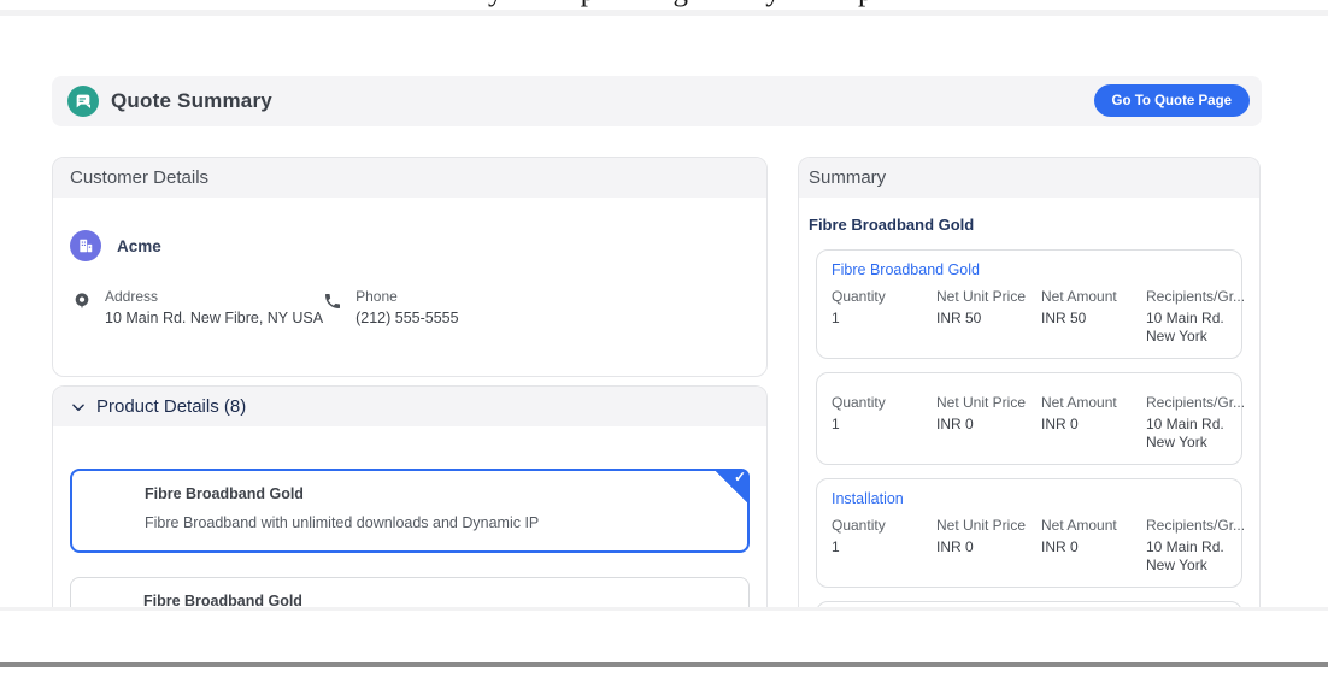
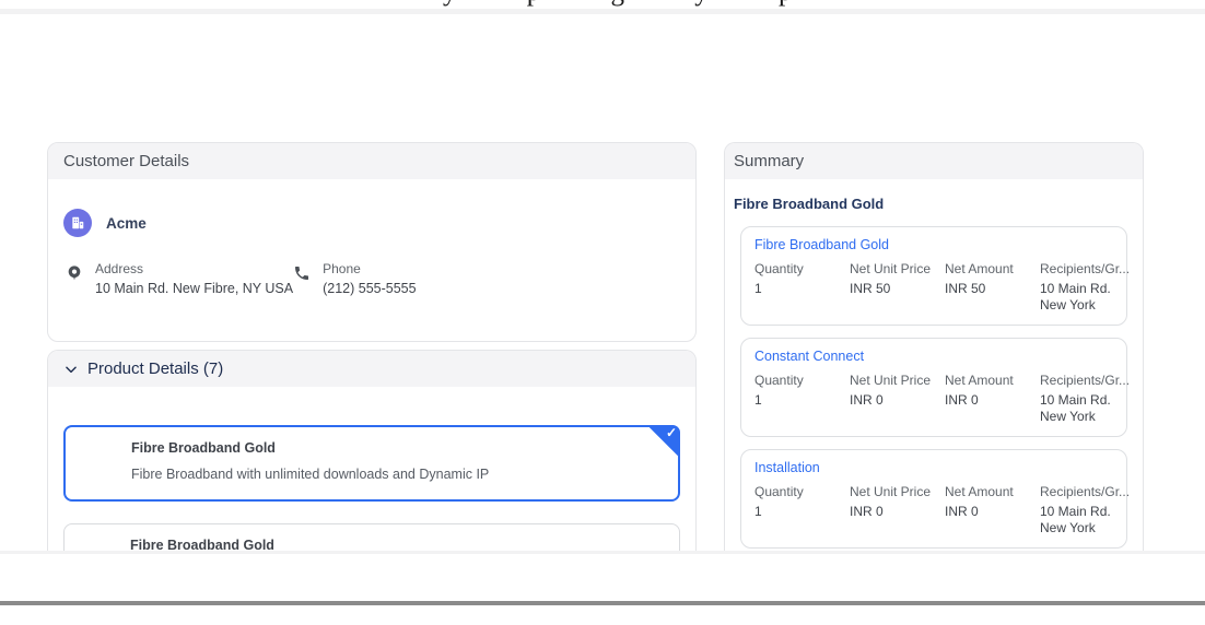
- Quote Summary
- Go To Quote Page
  Customer Details
  Acme
  Address
  10 Main Rd. New Fibre, NY USA
  Phone
  (212) 555-5555
- Product Details (8)
+ Product Details (7)
  ✓
  Fibre Broadband Gold
  Fibre Broadband with unlimited downloads and Dynamic IP
  Fibre Broadband Gold
  Summary
  Fibre Broadband Gold
  Fibre Broadband Gold
  Quantity
  1
  Net Unit Price
  INR 50
  Net Amount
  INR 50
  Recipients/Gr...
  10 Main Rd. New York
+ Constant Connect
  Quantity
  1
  Net Unit Price
  INR 0
  Net Amount
  INR 0
  Recipients/Gr...
  10 Main Rd. New York
  Installation
  Quantity
  1
  Net Unit Price
  INR 0
  Net Amount
  INR 0
  Recipients/Gr...
  10 Main Rd. New York
